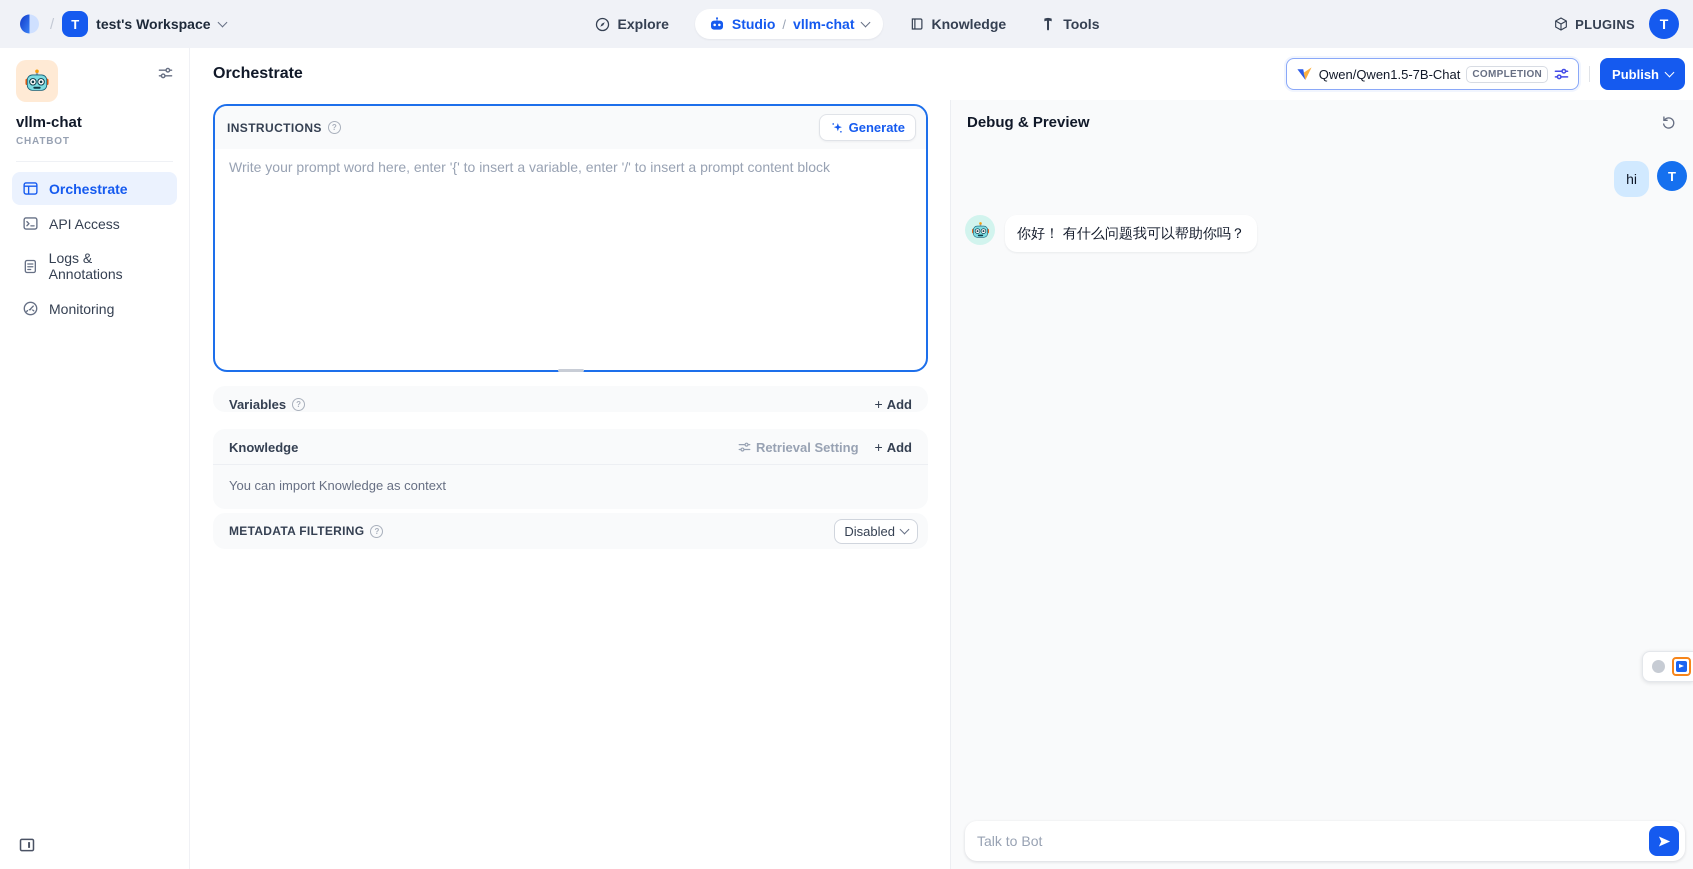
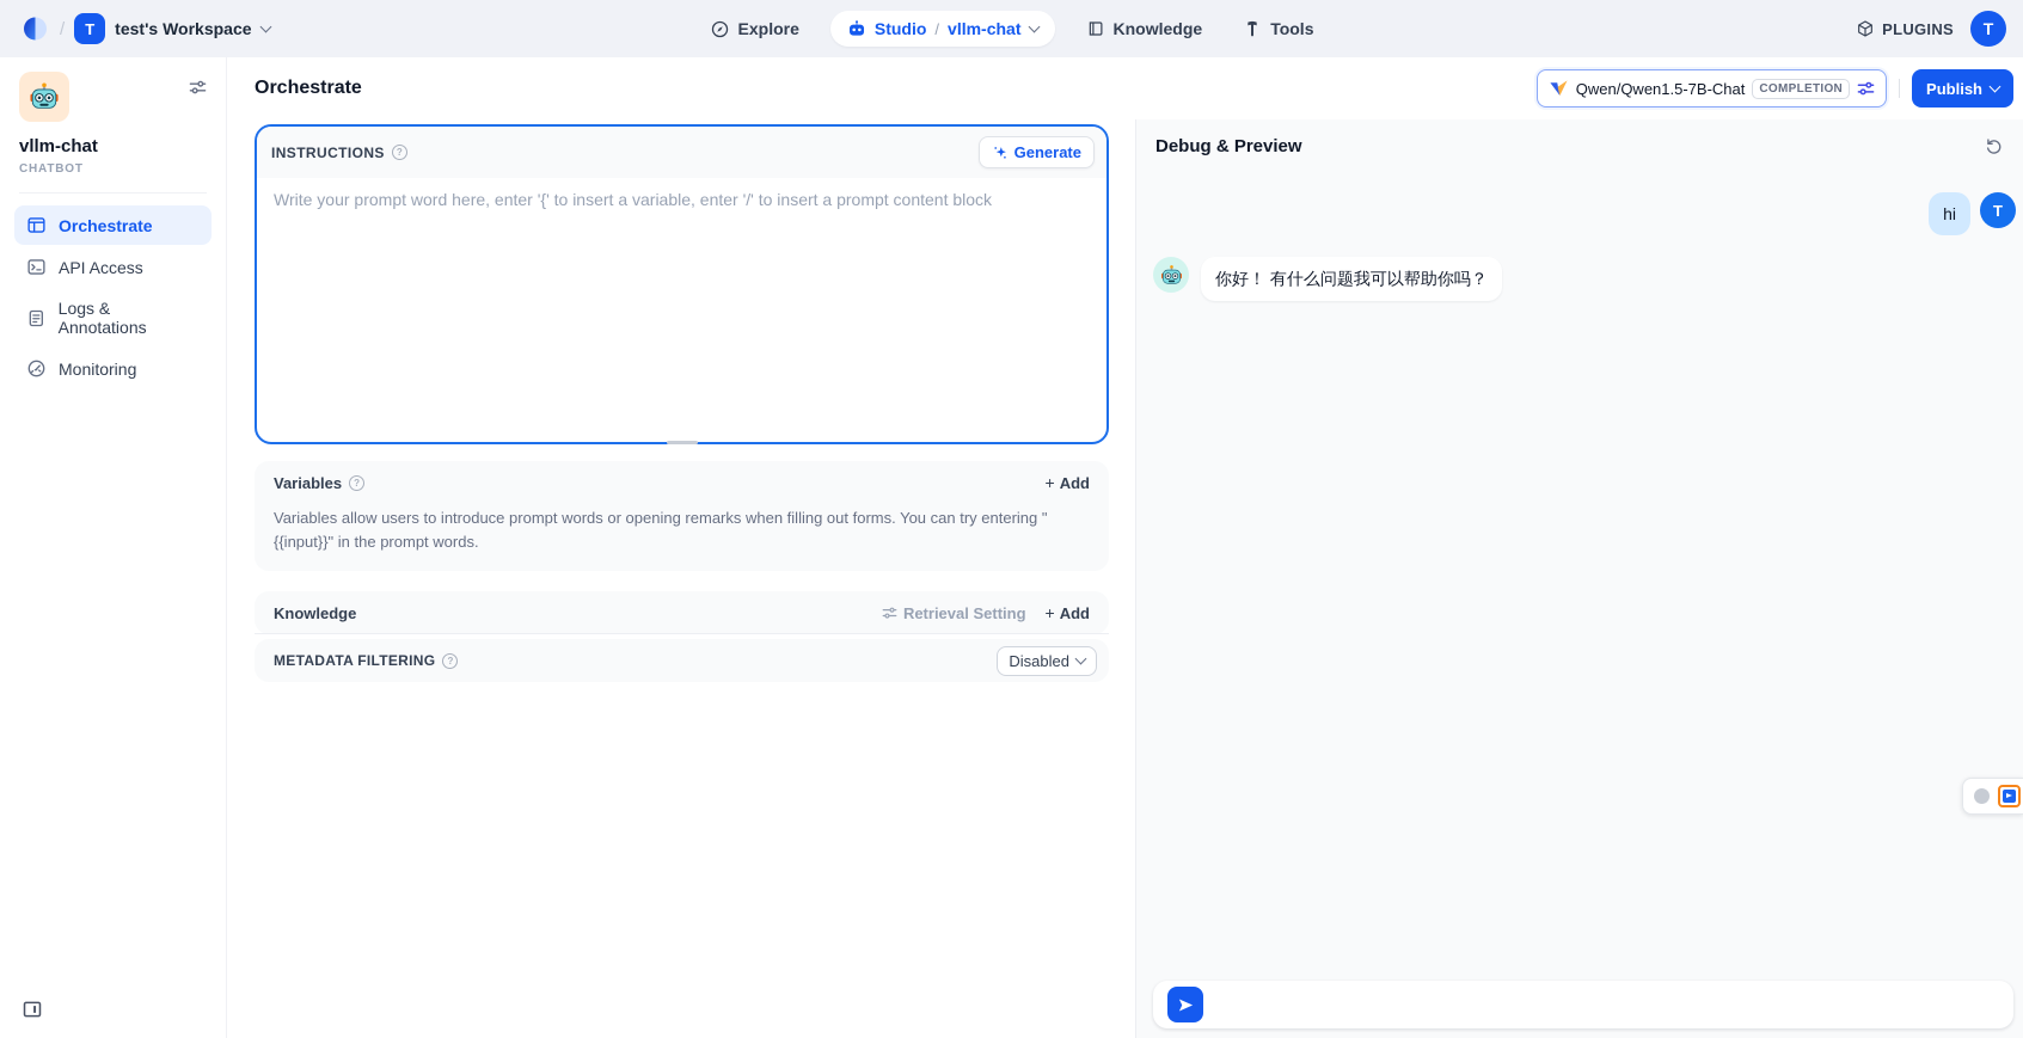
  /
  T
  test's Workspace
  Explore
  Studio
  /
  vllm-chat
  Knowledge
  Tools
  PLUGINS
  T
  vllm-chat
  CHATBOT
  Orchestrate
  API Access
  Logs & Annotations
  Monitoring
  Orchestrate
  Qwen/Qwen1.5-7B-Chat
  COMPLETION
  Publish
  INSTRUCTIONS
  ?
  Generate
  Write your prompt word here, enter '{' to insert a variable, enter '/' to insert a prompt content block
  Variables
  ?
  +
  Add
+ Variables allow users to introduce prompt words or opening remarks when filling out forms. You can try entering "{{input}}" in the prompt words.
  Knowledge
  Retrieval Setting
  +
  Add
- You can import Knowledge as context
  METADATA FILTERING
  ?
  Disabled
  Debug & Preview
  hi
  T
  你好！ 有什么问题我可以帮助你吗？
- Talk to Bot
